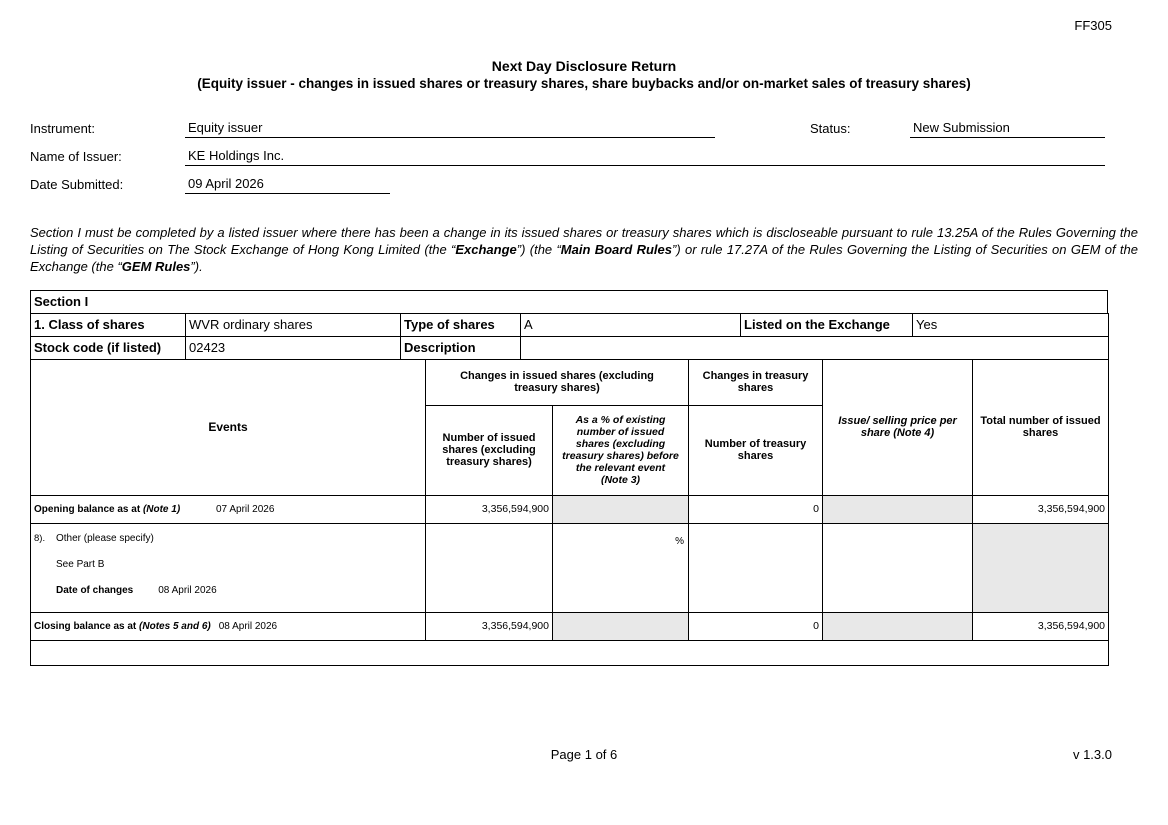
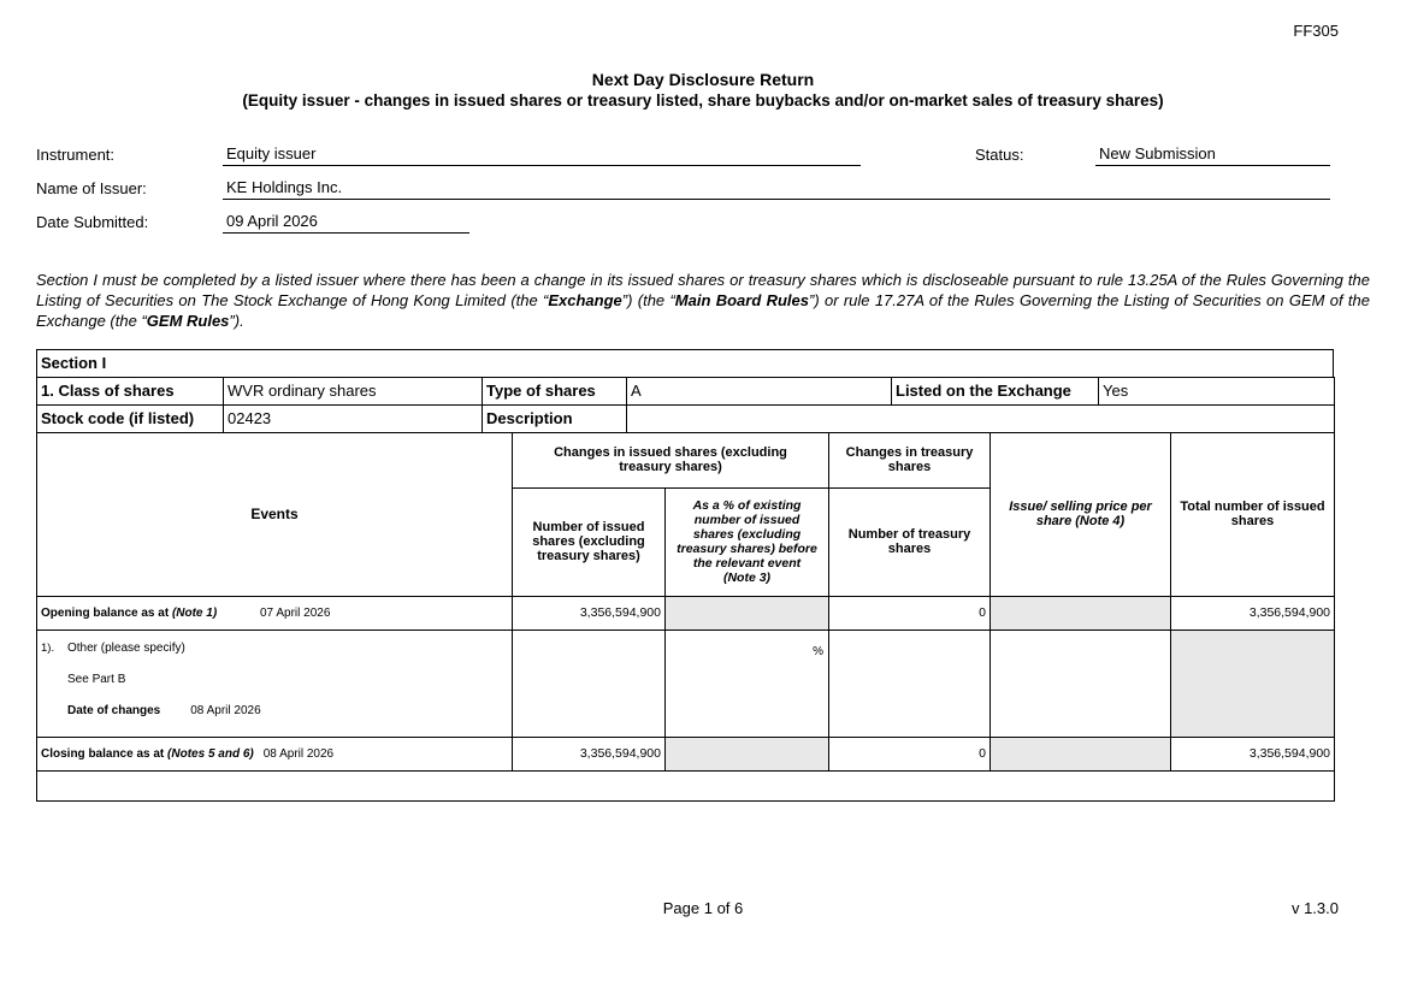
  FF305
  Next Day Disclosure Return
- (Equity issuer - changes in issued shares or treasury shares, share buybacks and/or on-market sales of treasury shares)
+ (Equity issuer - changes in issued shares or treasury listed, share buybacks and/or on-market sales of treasury shares)
  Instrument:
  Equity issuer
  Status:
  New Submission
  Name of Issuer:
  KE Holdings Inc.
  Date Submitted:
  09 April 2026
  Section I must be completed by a listed issuer where there has been a change in its issued shares or treasury shares which is discloseable pursuant to rule 13.25A of the Rules Governing the Listing of Securities on The Stock Exchange of Hong Kong Limited (the “Exchange”) (the “Main Board Rules”) or rule 17.27A of the Rules Governing the Listing of Securities on GEM of the Exchange (the “GEM Rules”).
  Section I
  1. Class of shares	WVR ordinary shares	Type of shares	A	Listed on the Exchange	Yes
  Stock code (if listed)	02423	Description
  Events	Changes in issued shares (excluding treasury shares)	Changes in treasury shares	Issue/ selling price per share (Note 4)	Total number of issued shares
  Number of issued shares (excluding treasury shares)	As a % of existing number of issued shares (excluding treasury shares) before the relevant event (Note 3)	Number of treasury shares
  Opening balance as at (Note 1) 07 April 2026	3,356,594,900		0		3,356,594,900
- 8). Other (please specify) See Part B Date of changes 08 April 2026		%
+ 1). Other (please specify) See Part B Date of changes 08 April 2026		%
  Closing balance as at (Notes 5 and 6) 08 April 2026	3,356,594,900		0		3,356,594,900
  Page 1 of 6
  v 1.3.0
